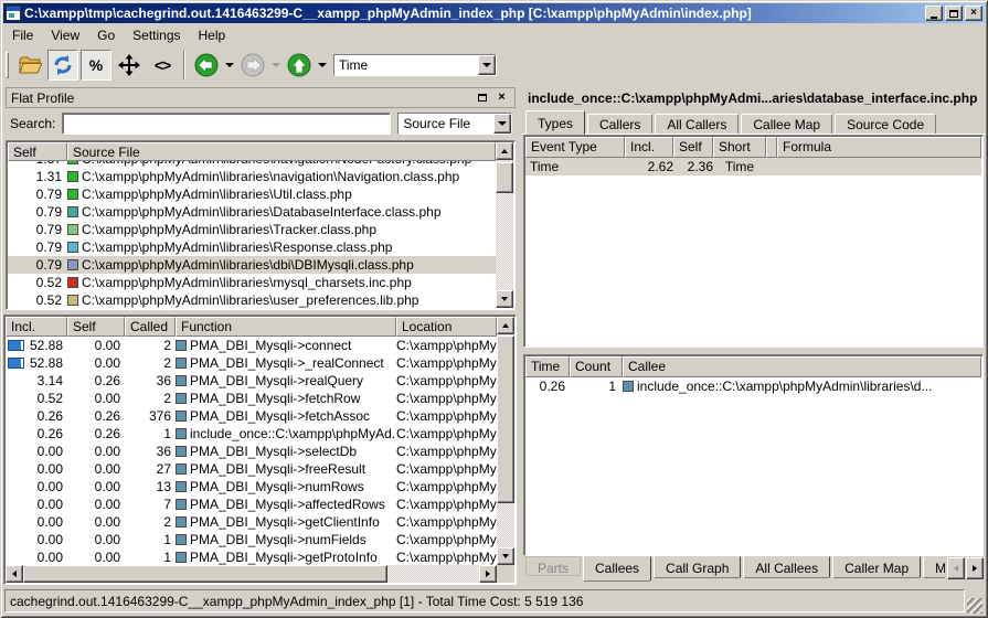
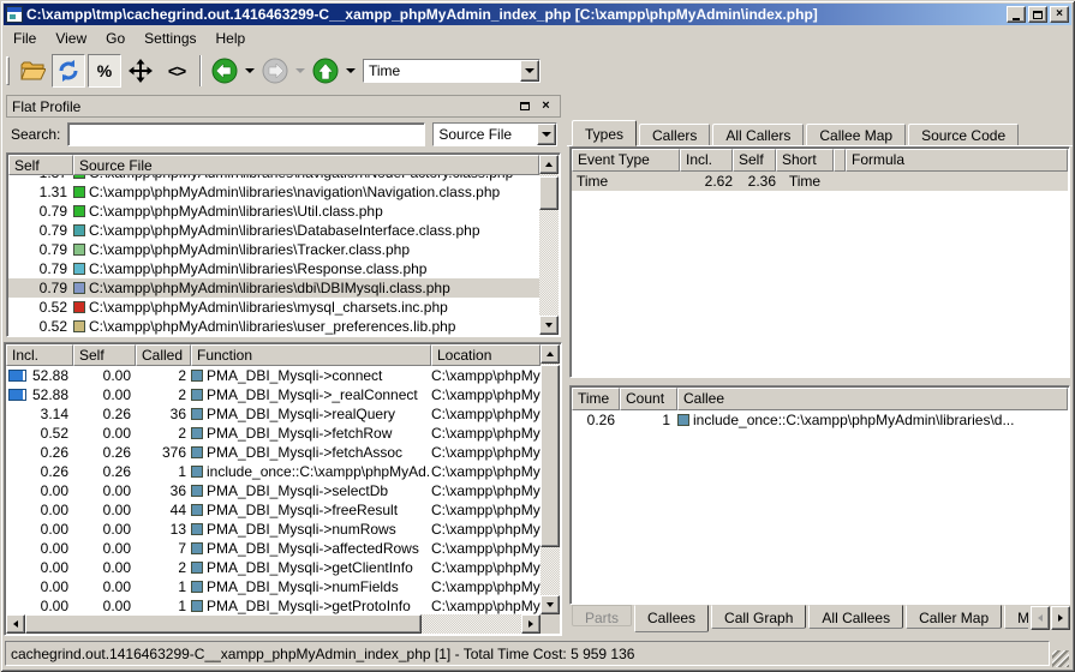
  C:\xampp\tmp\cachegrind.out.1416463299-C__xampp_phpMyAdmin_index_php [C:\xampp\phpMyAdmin\index.php]
  ×
  File
  View
  Go
  Settings
  Help
  %
  <>
  Time
  Flat Profile
  ×
  Search:
  Source File
  Self
  Source File
  1.31
  C:\xampp\phpMyAdmin\libraries\navigation\Navigation.class.php
  0.79
  C:\xampp\phpMyAdmin\libraries\Util.class.php
  0.79
  C:\xampp\phpMyAdmin\libraries\DatabaseInterface.class.php
  0.79
  C:\xampp\phpMyAdmin\libraries\Tracker.class.php
  0.79
  C:\xampp\phpMyAdmin\libraries\Response.class.php
  0.79
  C:\xampp\phpMyAdmin\libraries\dbi\DBIMysqli.class.php
  0.52
  C:\xampp\phpMyAdmin\libraries\mysql_charsets.inc.php
  0.52
  C:\xampp\phpMyAdmin\libraries\user_preferences.lib.php
  Incl.
  Self
  Called
  Function
  Location
  52.88
  0.00
  2
  PMA_DBI_Mysqli->connect
  C:\xampp\phpMy
  52.88
  0.00
  2
  PMA_DBI_Mysqli->_realConnect
  C:\xampp\phpMy
  3.14
  0.26
  36
  PMA_DBI_Mysqli->realQuery
  C:\xampp\phpMy
  0.52
  0.00
  2
  PMA_DBI_Mysqli->fetchRow
  C:\xampp\phpMy
  0.26
  0.26
  376
  PMA_DBI_Mysqli->fetchAssoc
  C:\xampp\phpMy
  0.26
  0.26
  1
  include_once::C:\xampp\phpMyAd.
  C:\xampp\phpMy
  0.00
  0.00
  36
  PMA_DBI_Mysqli->selectDb
  C:\xampp\phpMy
  0.00
  0.00
- 27
+ 44
  PMA_DBI_Mysqli->freeResult
  C:\xampp\phpMy
  0.00
  0.00
  13
  PMA_DBI_Mysqli->numRows
  C:\xampp\phpMy
  0.00
  0.00
  7
  PMA_DBI_Mysqli->affectedRows
  C:\xampp\phpMy
  0.00
  0.00
  2
  PMA_DBI_Mysqli->getClientInfo
  C:\xampp\phpMy
  0.00
  0.00
  1
  PMA_DBI_Mysqli->numFields
  C:\xampp\phpMy
  0.00
  0.00
  1
  PMA_DBI_Mysqli->getProtoInfo
  C:\xampp\phpMy
- include_once::C:\xampp\phpMyAdmi...aries\database_interface.inc.php
  Types
  Callers
  All Callers
  Callee Map
  Source Code
  Event Type
  Incl.
  Self
  Short
  Formula
  Time
  2.62
  2.36
  Time
  Time
  Count
  Callee
  0.26
  1
  include_once::C:\xampp\phpMyAdmin\libraries\d...
  Parts
  Callees
  Call Graph
  All Callees
  Caller Map
- cachegrind.out.1416463299-C__xampp_phpMyAdmin_index_php [1] - Total Time Cost: 5 519 136
+ cachegrind.out.1416463299-C__xampp_phpMyAdmin_index_php [1] - Total Time Cost: 5 959 136
